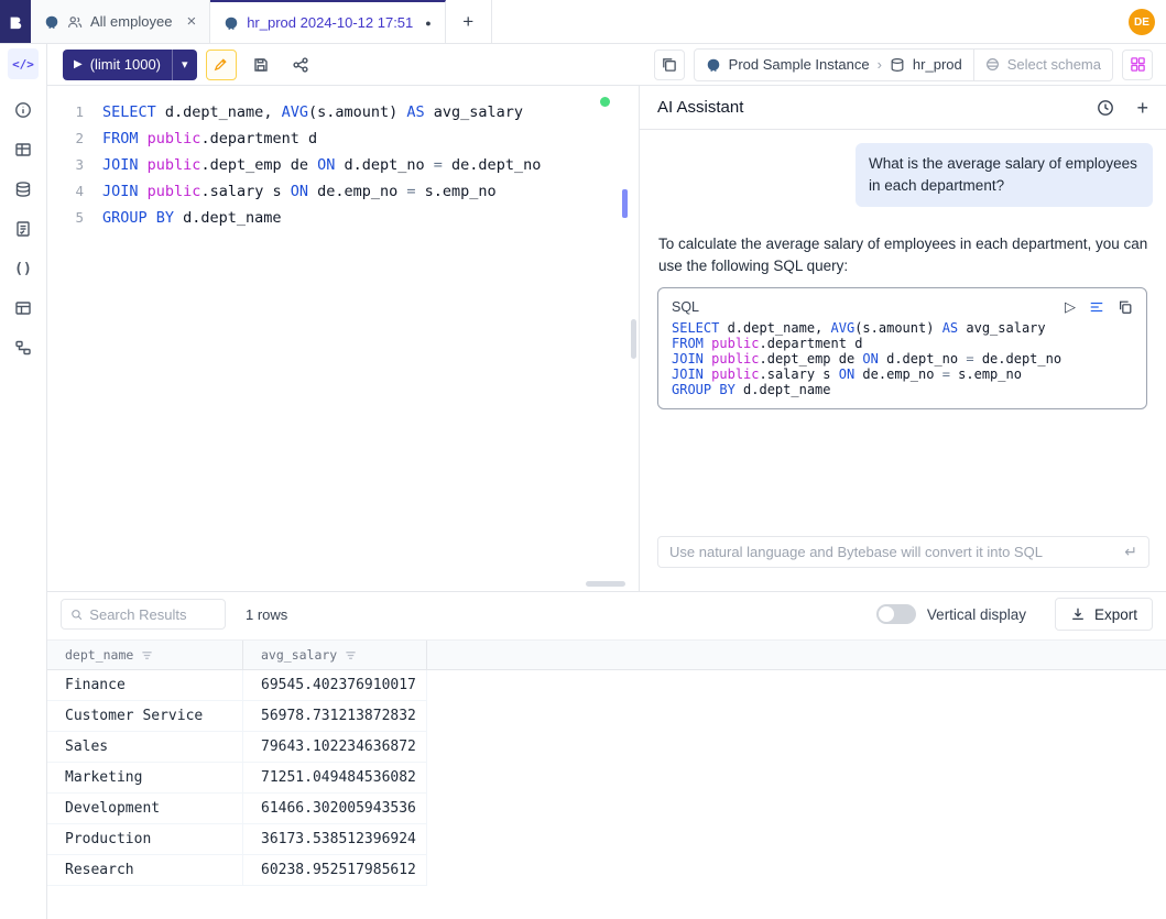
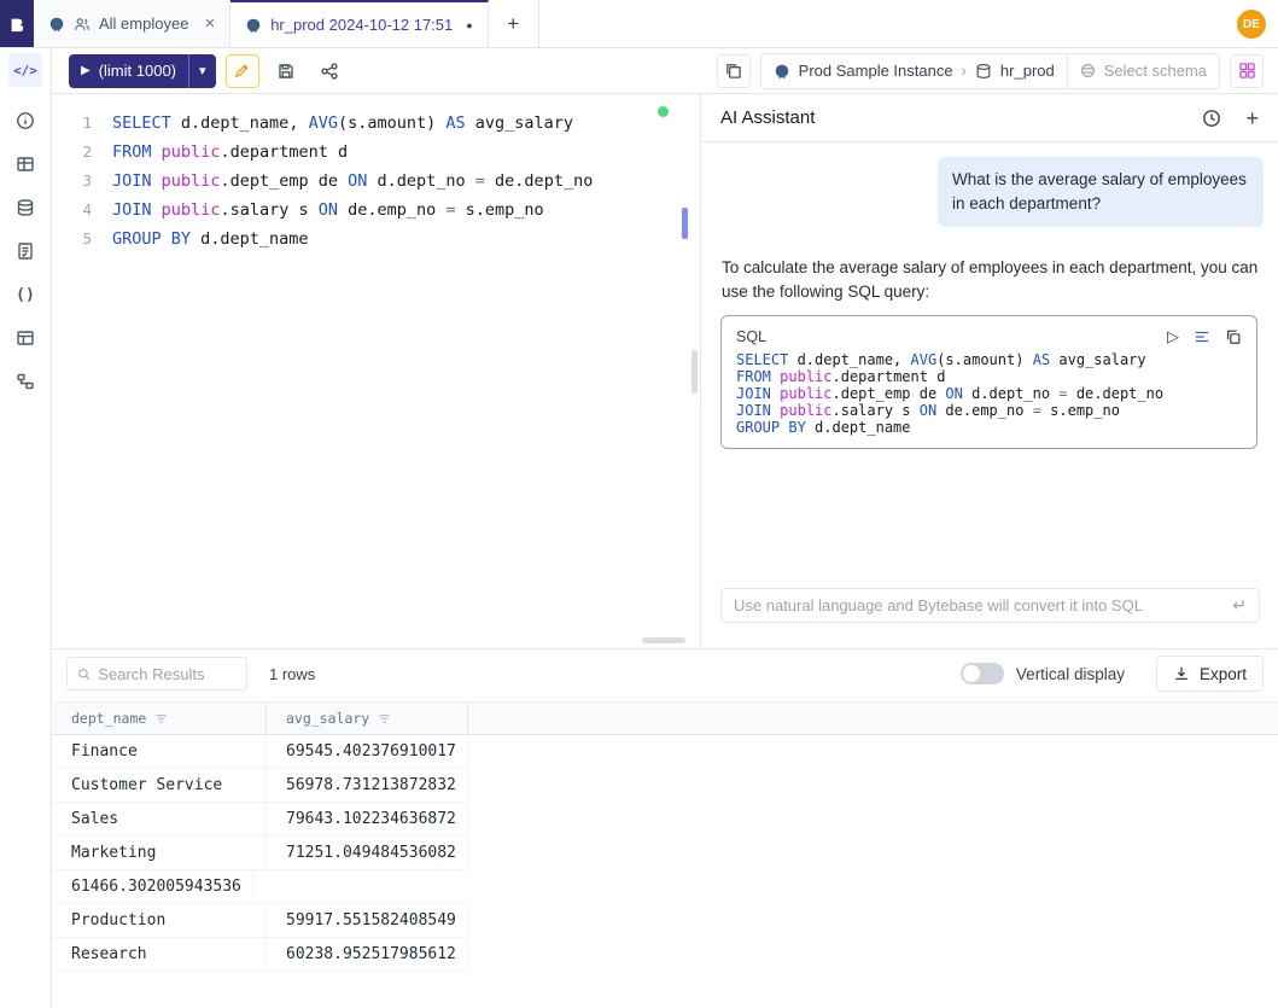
  All employee
  ×
  hr_prod 2024-10-12 17:51
  ●
  +
  DE
  </>
  ()
  ▶
  (limit 1000)
  ▾
  Prod Sample Instance
  ›
  hr_prod
  Select schema
  1
  SELECT d.dept_name, AVG(s.amount) AS avg_salary
  2
  FROM public.department d
  3
  JOIN public.dept_emp de ON d.dept_no = de.dept_no
  4
  JOIN public.salary s ON de.emp_no = s.emp_no
  5
  GROUP BY d.dept_name
  AI Assistant
  +
  What is the average salary of employees in each department?
  To calculate the average salary of employees in each department, you can use the following SQL query:
  SQL
  ▷
  SELECT d.dept_name, AVG(s.amount) AS avg_salary
  FROM public.department d
  JOIN public.dept_emp de ON d.dept_no = de.dept_no
  JOIN public.salary s ON de.emp_no = s.emp_no
  GROUP BY d.dept_name
  Use natural language and Bytebase will convert it into SQL
  ↵
  Search Results
  1 rows
  Vertical display
  Export
  dept_name
  avg_salary
  Finance
  69545.402376910017
  Customer Service
  56978.731213872832
  Sales
  79643.102234636872
  Marketing
  71251.049484536082
- Development
  61466.302005943536
  Production
- 36173.538512396924
+ 59917.551582408549
  Research
  60238.952517985612
